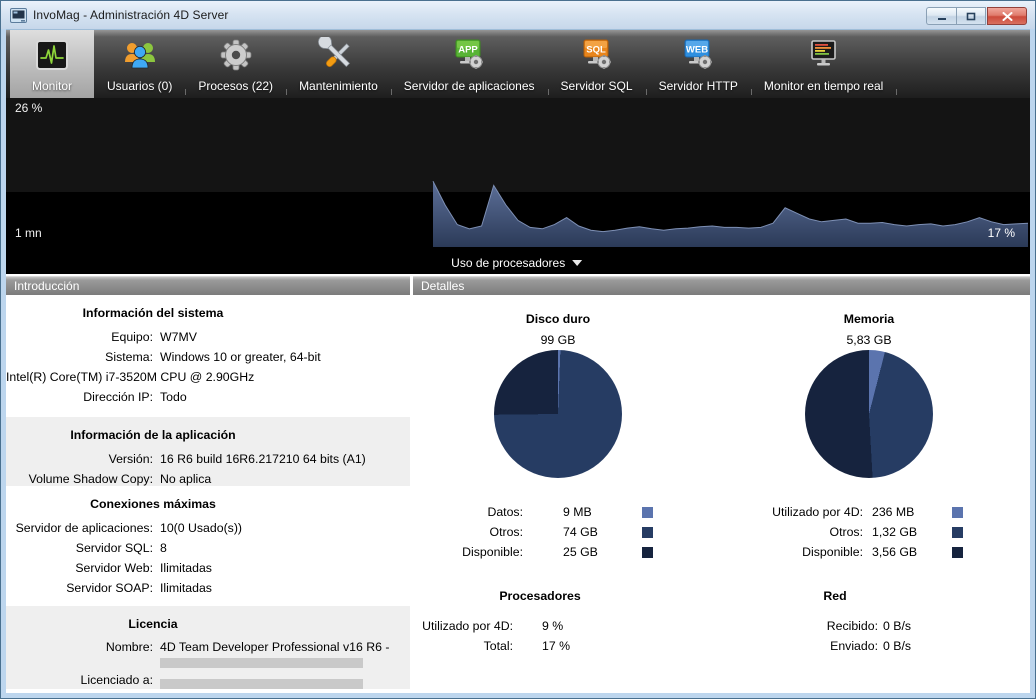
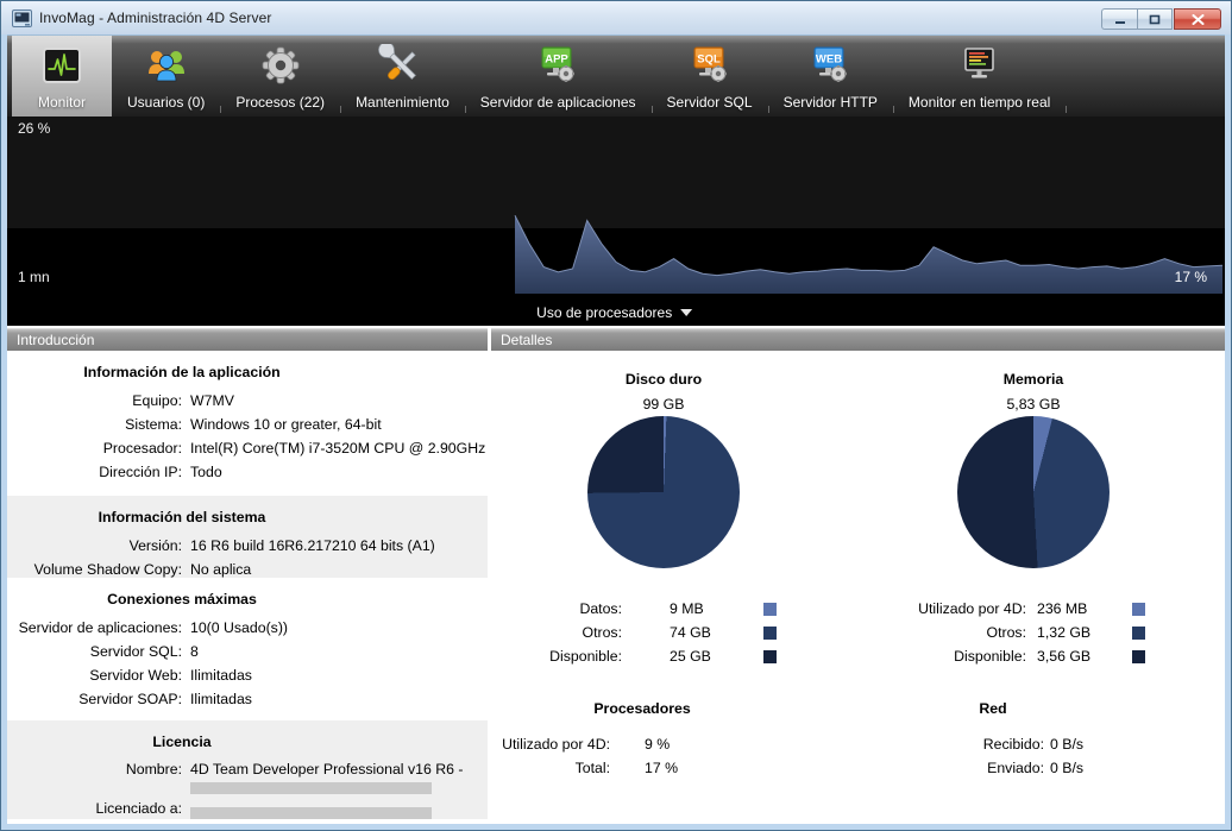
  InvoMag - Administración 4D Server
  Monitor
  Usuarios (0)
  Procesos (22)
  Mantenimiento
  APP
  Servidor de aplicaciones
  SQL
  Servidor SQL
  WEB
  Servidor HTTP
  Monitor en tiempo real
  26 %
  1 mn
  17 %
  Uso de procesadores
  Introducción
- Información del sistema
+ Información de la aplicación
  Equipo:
  W7MV
  Sistema:
  Windows 10 or greater, 64-bit
+ Procesador:
  Intel(R) Core(TM) i7-3520M CPU @ 2.90GHz
  Dirección IP:
  Todo
- Información de la aplicación
+ Información del sistema
  Versión:
  16 R6 build 16R6.217210 64 bits (A1)
  Volume Shadow Copy:
  No aplica
  Conexiones máximas
  Servidor de aplicaciones:
  10(0 Usado(s))
  Servidor SQL:
  8
  Servidor Web:
  Ilimitadas
  Servidor SOAP:
  Ilimitadas
  Licencia
  Nombre:
  4D Team Developer Professional v16 R6 -
  Licenciado a:
  Detalles
  Disco duro
  99 GB
  Datos:
  9 MB
  Otros:
  74 GB
  Disponible:
  25 GB
  Memoria
  5,83 GB
  Utilizado por 4D:
  236 MB
  Otros:
  1,32 GB
  Disponible:
  3,56 GB
  Procesadores
  Utilizado por 4D:
  9 %
  Total:
  17 %
  Red
  Recibido:
  0 B/s
  Enviado:
  0 B/s
